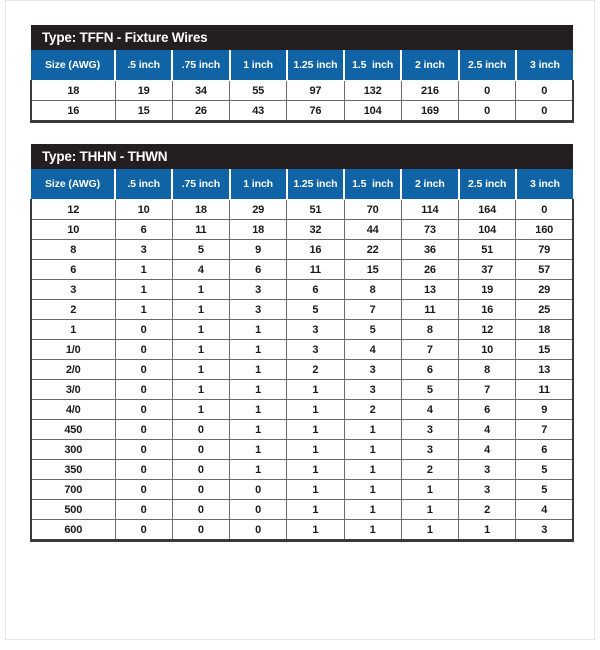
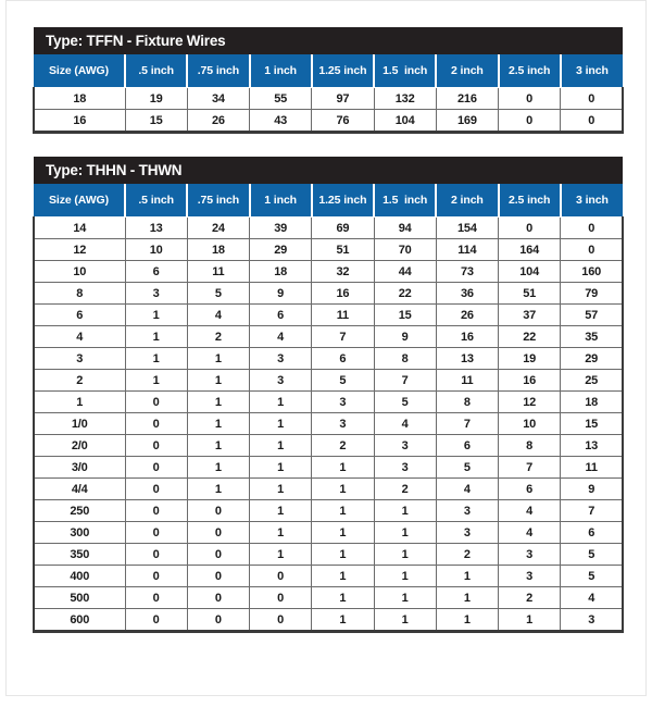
  Type: TFFN - Fixture Wires
  Size (AWG)	.5 inch	.75 inch	1 inch	1.25 inch	1.5 inch	2 inch	2.5 inch	3 inch
  18	19	34	55	97	132	216	0	0
  16	15	26	43	76	104	169	0	0
  Type: THHN - THWN
  Size (AWG)	.5 inch	.75 inch	1 inch	1.25 inch	1.5 inch	2 inch	2.5 inch	3 inch
+ 14	13	24	39	69	94	154	0	0
  12	10	18	29	51	70	114	164	0
  10	6	11	18	32	44	73	104	160
  8	3	5	9	16	22	36	51	79
  6	1	4	6	11	15	26	37	57
+ 4	1	2	4	7	9	16	22	35
  3	1	1	3	6	8	13	19	29
  2	1	1	3	5	7	11	16	25
  1	0	1	1	3	5	8	12	18
  1/0	0	1	1	3	4	7	10	15
  2/0	0	1	1	2	3	6	8	13
  3/0	0	1	1	1	3	5	7	11
- 4/0	0	1	1	1	2	4	6	9
+ 4/4	0	1	1	1	2	4	6	9
- 450	0	0	1	1	1	3	4	7
+ 250	0	0	1	1	1	3	4	7
  300	0	0	1	1	1	3	4	6
  350	0	0	1	1	1	2	3	5
- 700	0	0	0	1	1	1	3	5
+ 400	0	0	0	1	1	1	3	5
  500	0	0	0	1	1	1	2	4
  600	0	0	0	1	1	1	1	3
